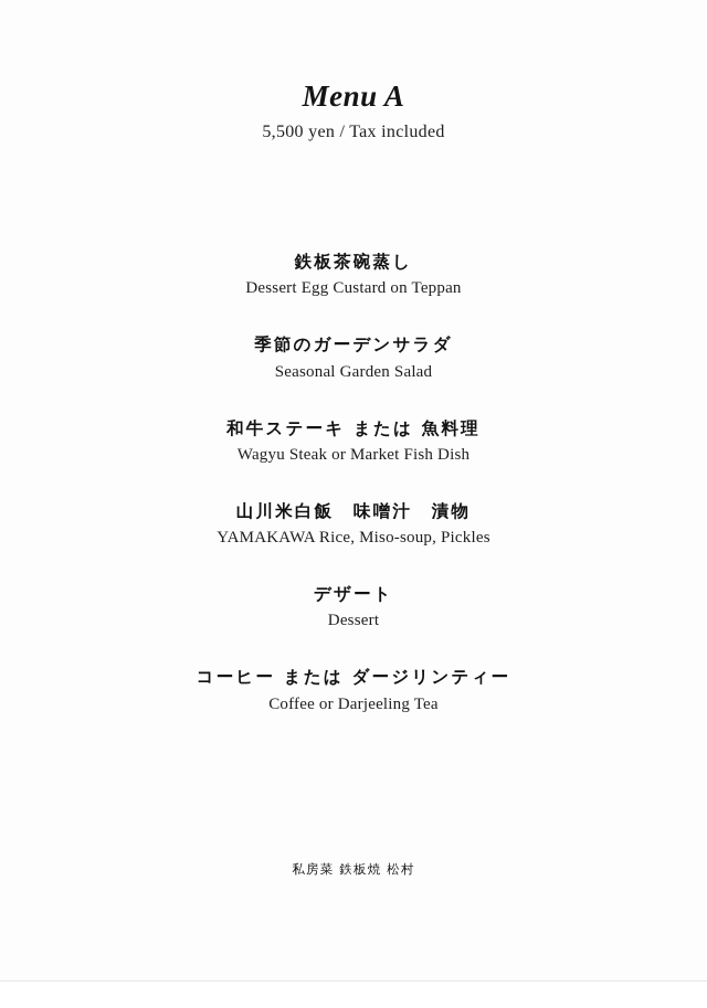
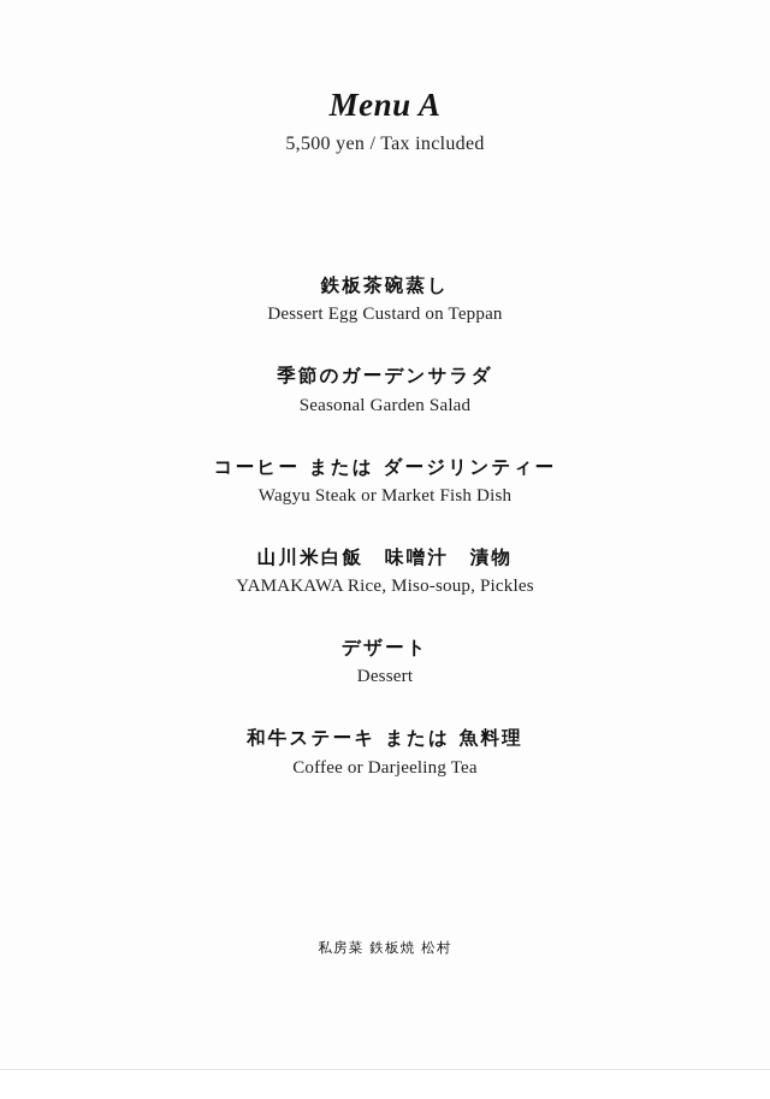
  Menu A
  5,500 yen / Tax included
  鉄板茶碗蒸し
  Dessert Egg Custard on Teppan
  季節のガーデンサラダ
  Seasonal Garden Salad
- 和牛ステーキ または 魚料理
+ コーヒー または ダージリンティー
  Wagyu Steak or Market Fish Dish
  山川米白飯 味噌汁 漬物
  YAMAKAWA Rice, Miso-soup, Pickles
  デザート
  Dessert
- コーヒー または ダージリンティー
+ 和牛ステーキ または 魚料理
  Coffee or Darjeeling Tea
  私房菜 鉄板焼 松村
